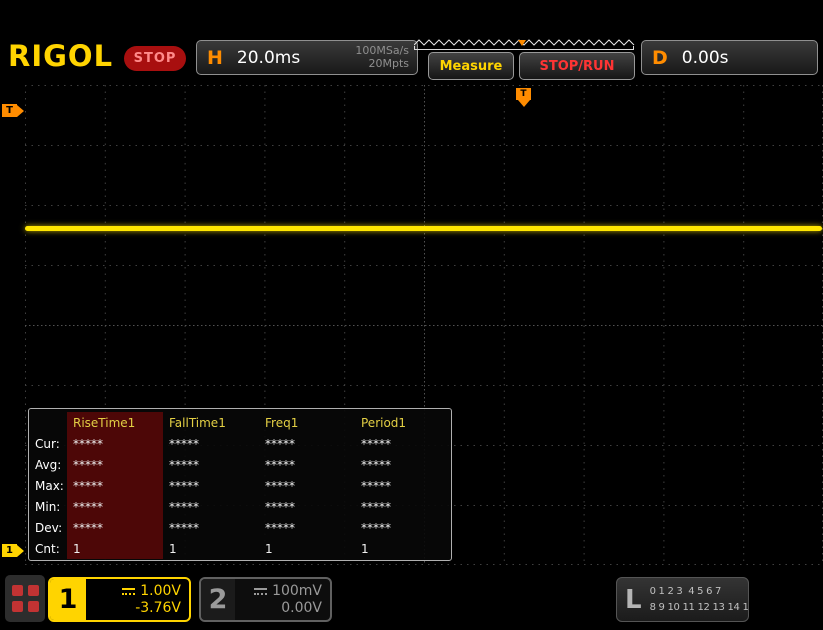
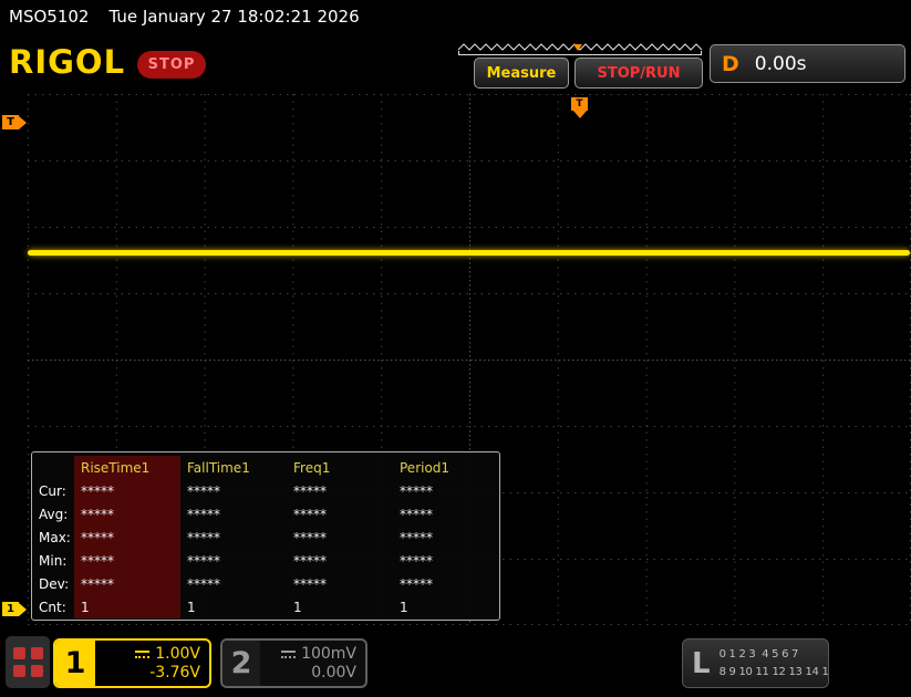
+ MSO5102
+ Tue January 27 18:02:21 2026
  RIGOL
  STOP
- H
- 20.0ms
- 100MSa/s
- 20Mpts
  Measure
  STOP/RUN
  D
  0.00s
  T
  T
  1
  RiseTime1
  FallTime1
  Freq1
  Period1
  Cur:
  *****
  *****
  *****
  *****
  Avg:
  *****
  *****
  *****
  *****
  Max:
  *****
  *****
  *****
  *****
  Min:
  *****
  *****
  *****
  *****
  Dev:
  *****
  *****
  *****
  *****
  Cnt:
  1
  1
  1
  1
  1
  1.00V
  -3.76V
  2
  100mV
  0.00V
  L
  0 1 2 3 4 5 6 7
  8 9 10 11 12 13 14 1
